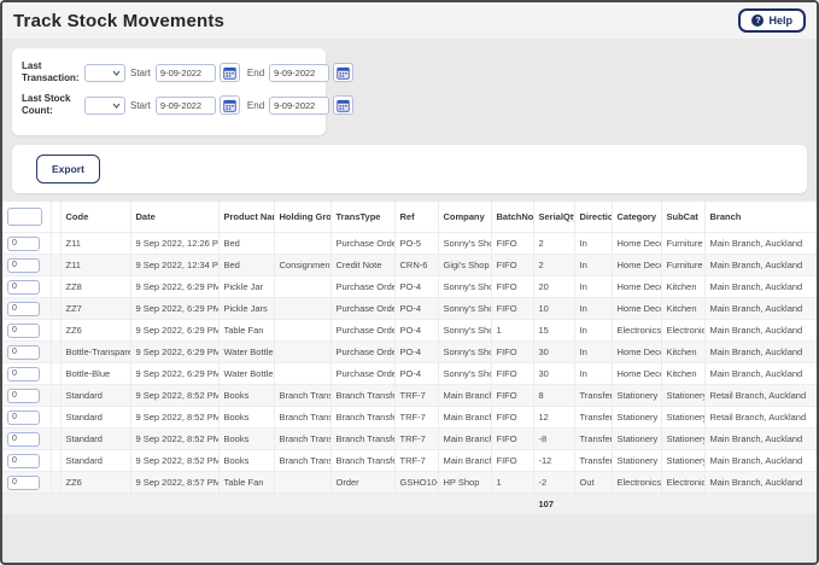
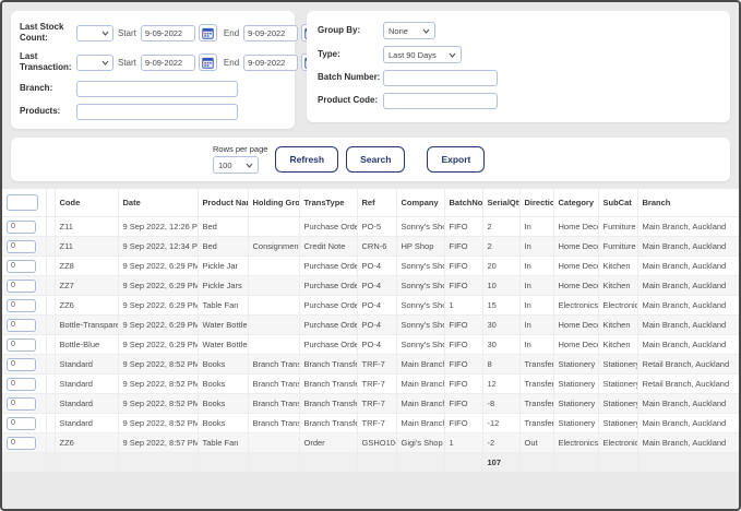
- Track Stock Movements
- Help
- Last Transaction:
+ Last Stock Count:
  Start
  9-09-2022
  End
  9-09-2022
- Last Stock Count:
+ Last Transaction:
  Start
  9-09-2022
  End
  9-09-2022
+ Branch:
+ Products:
+ Group By:
+ None
+ Type:
+ Last 90 Days
+ Batch Number:
+ Product Code:
+ Rows per page
+ 100
+ Refresh
+ Search
  Export
  		Code	Date	Product Na	Holding Gro	TransType	Ref	Company	BatchNo	SerialQt	Directio	Category	SubCat	Branch
  0		Z11	9 Sep 2022, 12:26 P	Bed		Purchase Orde	PO-5	Sonny's Sh	FIFO	2	In	Home Dec	Furniture	Main Branch, Auckland
- 0		Z11	9 Sep 2022, 12:34 P	Bed	Consignmen	Credit Note	CRN-6	Gigi's Shop	FIFO	2	In	Home Dec	Furniture	Main Branch, Auckland
+ 0		Z11	9 Sep 2022, 12:34 P	Bed	Consignmen	Credit Note	CRN-6	HP Shop	FIFO	2	In	Home Dec	Furniture	Main Branch, Auckland
  0		ZZ8	9 Sep 2022, 6:29 PM	Pickle Jar		Purchase Orde	PO-4	Sonny's Sh	FIFO	20	In	Home Dec	Kitchen	Main Branch, Auckland
  0		ZZ7	9 Sep 2022, 6:29 PM	Pickle Jars		Purchase Orde	PO-4	Sonny's Sh	FIFO	10	In	Home Dec	Kitchen	Main Branch, Auckland
  0		ZZ6	9 Sep 2022, 6:29 PM	Table Fan		Purchase Orde	PO-4	Sonny's Sh	1	15	In	Electronics	Electronic	Main Branch, Auckland
  0		Bottle-Transpar	9 Sep 2022, 6:29 PM	Water Bottle		Purchase Orde	PO-4	Sonny's Sh	FIFO	30	In	Home Dec	Kitchen	Main Branch, Auckland
  0		Bottle-Blue	9 Sep 2022, 6:29 PM	Water Bottle		Purchase Orde	PO-4	Sonny's Sh	FIFO	30	In	Home Dec	Kitchen	Main Branch, Auckland
  0		Standard	9 Sep 2022, 8:52 PM	Books	Branch Tran	Branch Transf	TRF-7	Main Branc	FIFO	8	Transfer	Stationery	Stationer	Retail Branch, Auckland
  0		Standard	9 Sep 2022, 8:52 PM	Books	Branch Tran	Branch Transf	TRF-7	Main Branc	FIFO	12	Transfer	Stationery	Stationer	Retail Branch, Auckland
  0		Standard	9 Sep 2022, 8:52 PM	Books	Branch Tran	Branch Transf	TRF-7	Main Branc	FIFO	-8	Transfer	Stationery	Stationer	Main Branch, Auckland
  0		Standard	9 Sep 2022, 8:52 PM	Books	Branch Tran	Branch Transf	TRF-7	Main Branc	FIFO	-12	Transfer	Stationery	Stationer	Main Branch, Auckland
- 0		ZZ6	9 Sep 2022, 8:57 PM	Table Fan		Order	GSHO10	HP Shop	1	-2	Out	Electronics	Electronic	Main Branch, Auckland
+ 0		ZZ6	9 Sep 2022, 8:57 PM	Table Fan		Order	GSHO10	Gigi's Shop	1	-2	Out	Electronics	Electronic	Main Branch, Auckland
  										107
